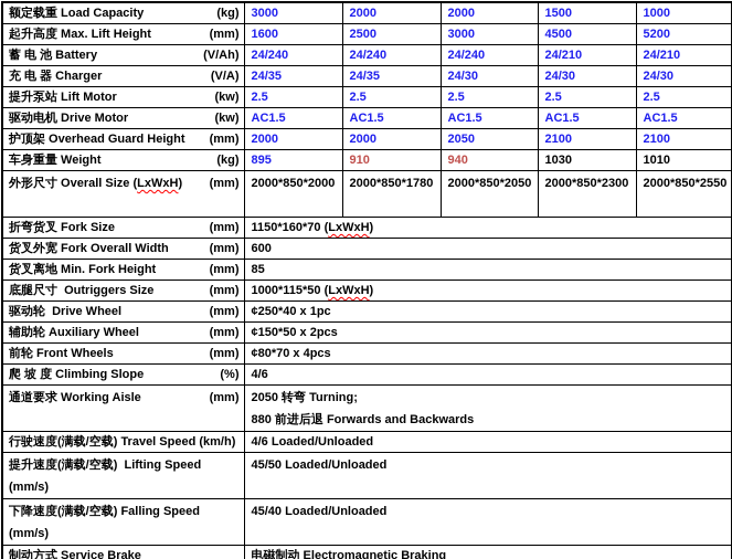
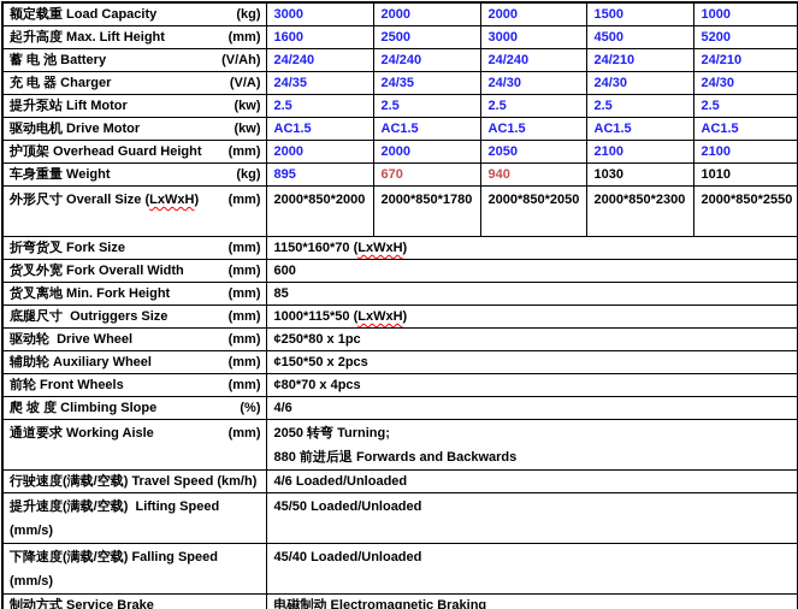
  额定载重 Load Capacity (kg)	3000	2000	2000	1500	1000
  起升高度 Max. Lift Height (mm)	1600	2500	3000	4500	5200
  蓄 电 池 Battery (V/Ah)	24/240	24/240	24/240	24/210	24/210
  充 电 器 Charger (V/A)	24/35	24/35	24/30	24/30	24/30
  提升泵站 Lift Motor (kw)	2.5	2.5	2.5	2.5	2.5
  驱动电机 Drive Motor (kw)	AC1.5	AC1.5	AC1.5	AC1.5	AC1.5
  护顶架 Overhead Guard Height (mm)	2000	2000	2050	2100	2100
- 车身重量 Weight (kg)	895	910	940	1030	1010
+ 车身重量 Weight (kg)	895	670	940	1030	1010
  外形尺寸 Overall Size (LxWxH) (mm)	2000*850*2000	2000*850*1780	2000*850*2050	2000*850*2300	2000*850*2550
  折弯货叉 Fork Size (mm)	1150*160*70 (LxWxH)
  货叉外宽 Fork Overall Width (mm)	600
  货叉离地 Min. Fork Height (mm)	85
  底腿尺寸 Outriggers Size (mm)	1000*115*50 (LxWxH)
- 驱动轮 Drive Wheel (mm)	¢250*40 x 1pc
+ 驱动轮 Drive Wheel (mm)	¢250*80 x 1pc
  辅助轮 Auxiliary Wheel (mm)	¢150*50 x 2pcs
  前轮 Front Wheels (mm)	¢80*70 x 4pcs
  爬 坡 度 Climbing Slope (%)	4/6
  通道要求 Working Aisle (mm)	2050 转弯 Turning; 880 前进后退 Forwards and Backwards
  行驶速度(满载/空载) Travel Speed (km/h)	4/6 Loaded/Unloaded
  提升速度(满载/空载) Lifting Speed (mm/s)	45/50 Loaded/Unloaded
  下降速度(满载/空载) Falling Speed (mm/s)	45/40 Loaded/Unloaded
  制动方式 Service Brake	电磁制动 Electromagnetic Braking
